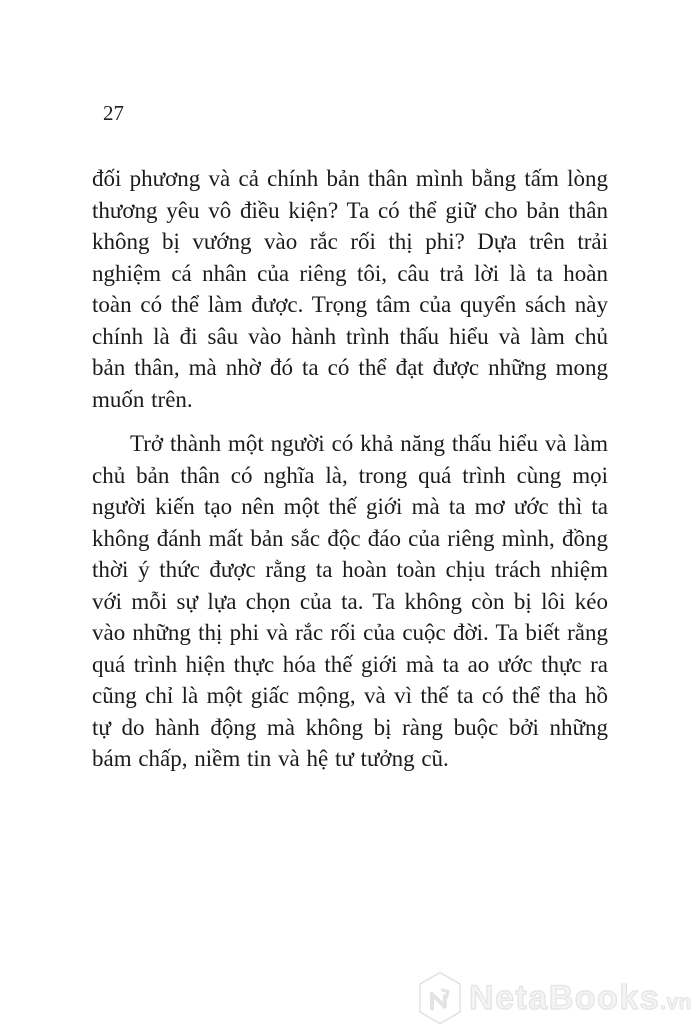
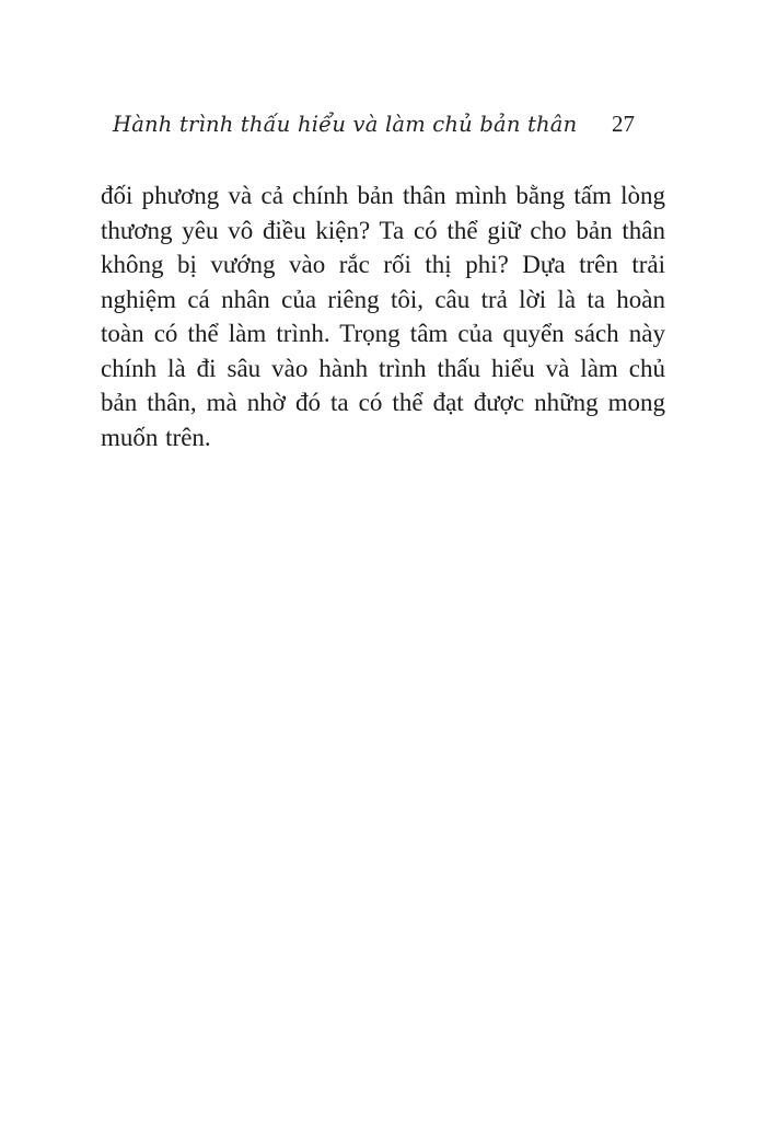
+ Hành trình thấu hiểu và làm chủ bản thân
  27
- đối phương và cả chính bản thân mình bằng tấm lòng thương yêu vô điều kiện? Ta có thể giữ cho bản thân không bị vướng vào rắc rối thị phi? Dựa trên trải nghiệm cá nhân của riêng tôi, câu trả lời là ta hoàn toàn có thể làm được. Trọng tâm của quyển sách này chính là đi sâu vào hành trình thấu hiểu và làm chủ bản thân, mà nhờ đó ta có thể đạt được những mong muốn trên.
+ đối phương và cả chính bản thân mình bằng tấm lòng thương yêu vô điều kiện? Ta có thể giữ cho bản thân không bị vướng vào rắc rối thị phi? Dựa trên trải nghiệm cá nhân của riêng tôi, câu trả lời là ta hoàn toàn có thể làm trình. Trọng tâm của quyển sách này chính là đi sâu vào hành trình thấu hiểu và làm chủ bản thân, mà nhờ đó ta có thể đạt được những mong muốn trên.
- Trở thành một người có khả năng thấu hiểu và làm chủ bản thân có nghĩa là, trong quá trình cùng mọi người kiến tạo nên một thế giới mà ta mơ ước thì ta không đánh mất bản sắc độc đáo của riêng mình, đồng thời ý thức được rằng ta hoàn toàn chịu trách nhiệm với mỗi sự lựa chọn của ta. Ta không còn bị lôi kéo vào những thị phi và rắc rối của cuộc đời. Ta biết rằng quá trình hiện thực hóa thế giới mà ta ao ước thực ra cũng chỉ là một giấc mộng, và vì thế ta có thể tha hồ tự do hành động mà không bị ràng buộc bởi những bám chấp, niềm tin và hệ tư tưởng cũ.
- NetaBooks.vn
